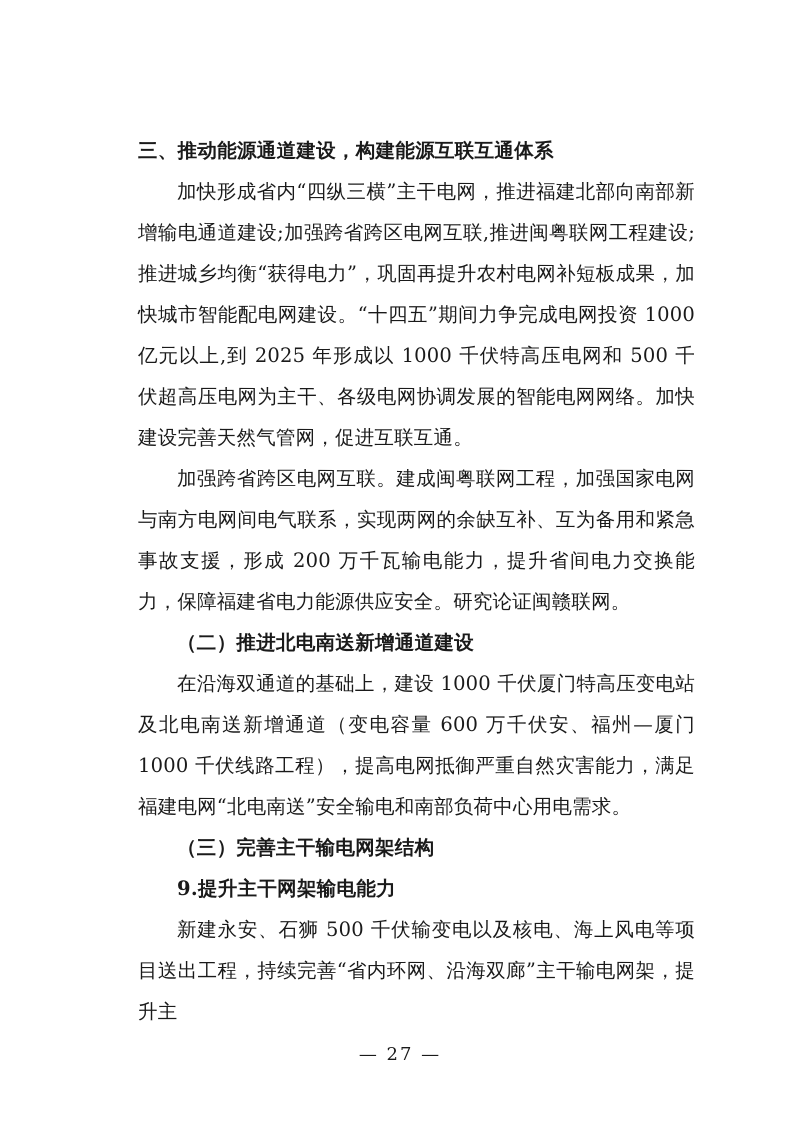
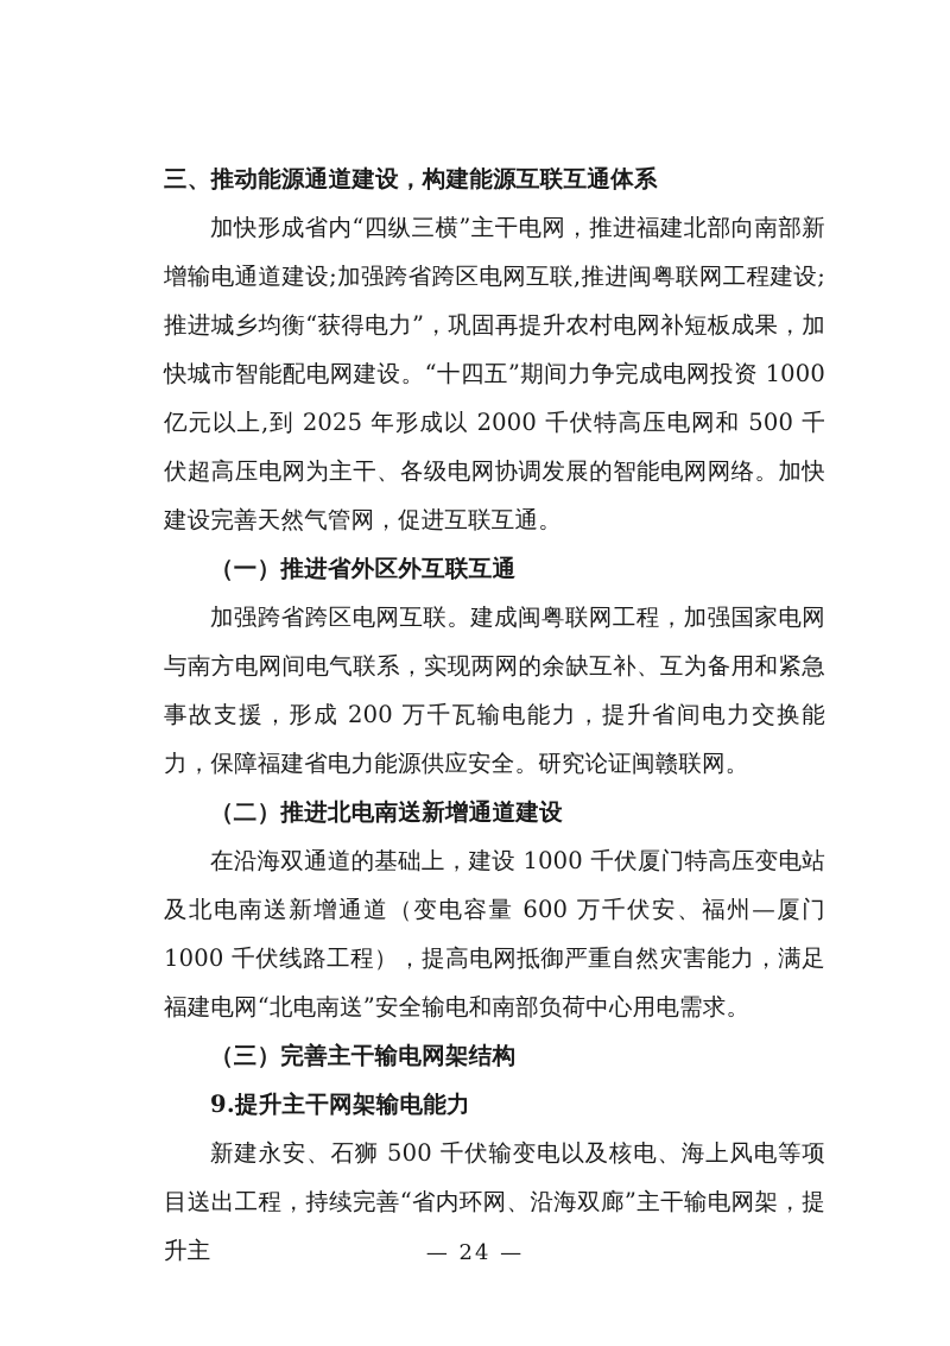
  三、推动能源通道建设，构建能源互联互通体系
- 加快形成省内“四纵三横”主干电网，推进福建北部向南部新增输电通道建设;加强跨省跨区电网互联,推进闽粤联网工程建设;推进城乡均衡“获得电力”，巩固再提升农村电网补短板成果，加快城市智能配电网建设。“十四五”期间力争完成电网投资 1000 亿元以上,到 2025 年形成以 1000 千伏特高压电网和 500 千伏超高压电网为主干、各级电网协调发展的智能电网网络。加快建设完善天然气管网，促进互联互通。
+ 加快形成省内“四纵三横”主干电网，推进福建北部向南部新增输电通道建设;加强跨省跨区电网互联,推进闽粤联网工程建设;推进城乡均衡“获得电力”，巩固再提升农村电网补短板成果，加快城市智能配电网建设。“十四五”期间力争完成电网投资 1000 亿元以上,到 2025 年形成以 2000 千伏特高压电网和 500 千伏超高压电网为主干、各级电网协调发展的智能电网网络。加快建设完善天然气管网，促进互联互通。
+ （一）推进省外区外互联互通
  加强跨省跨区电网互联。建成闽粤联网工程，加强国家电网与南方电网间电气联系，实现两网的余缺互补、互为备用和紧急事故支援，形成 200 万千瓦输电能力，提升省间电力交换能力，保障福建省电力能源供应安全。研究论证闽赣联网。
  （二）推进北电南送新增通道建设
  在沿海双通道的基础上，建设 1000 千伏厦门特高压变电站及北电南送新增通道（变电容量 600 万千伏安、福州—厦门 1000 千伏线路工程），提高电网抵御严重自然灾害能力，满足福建电网“北电南送”安全输电和南部负荷中心用电需求。
  （三）完善主干输电网架结构
  9.提升主干网架输电能力
  新建永安、石狮 500 千伏输变电以及核电、海上风电等项目送出工程，持续完善“省内环网、沿海双廊”主干输电网架，提升主
- — 27 —
+ — 24 —
